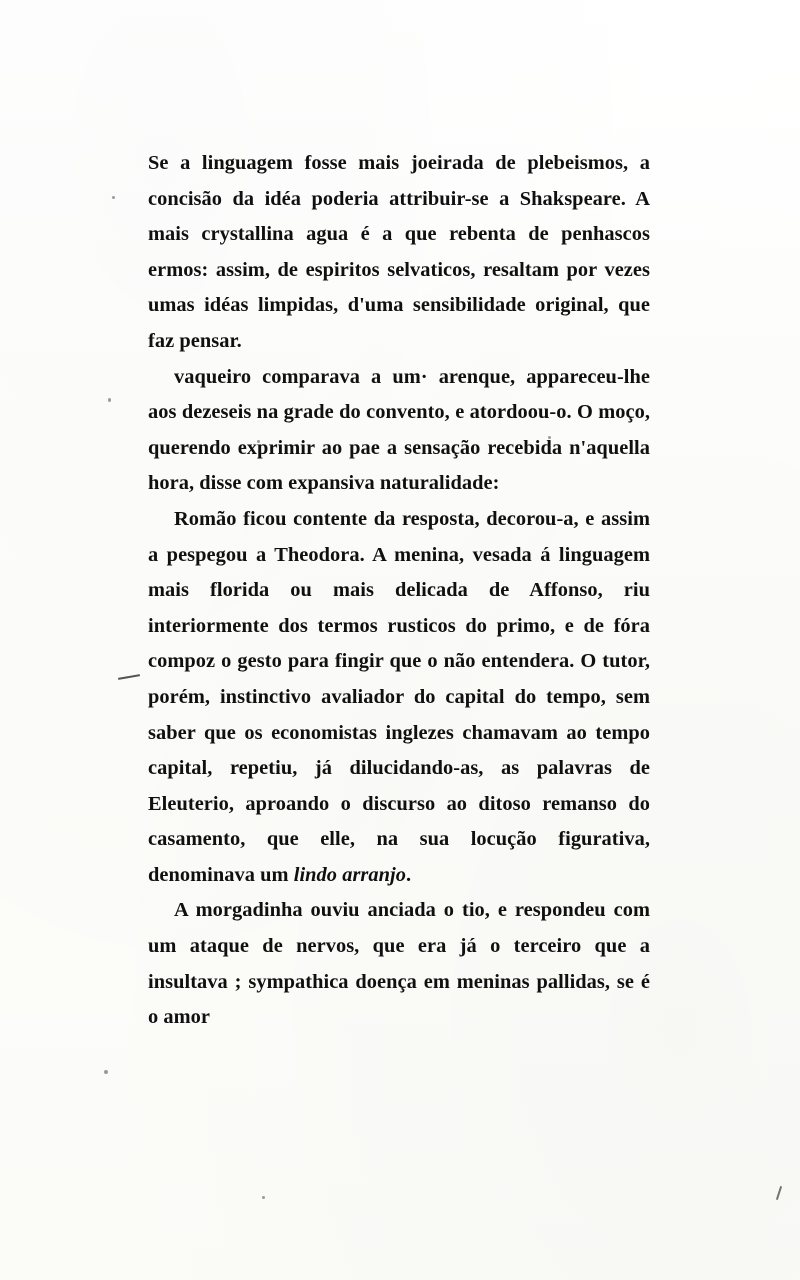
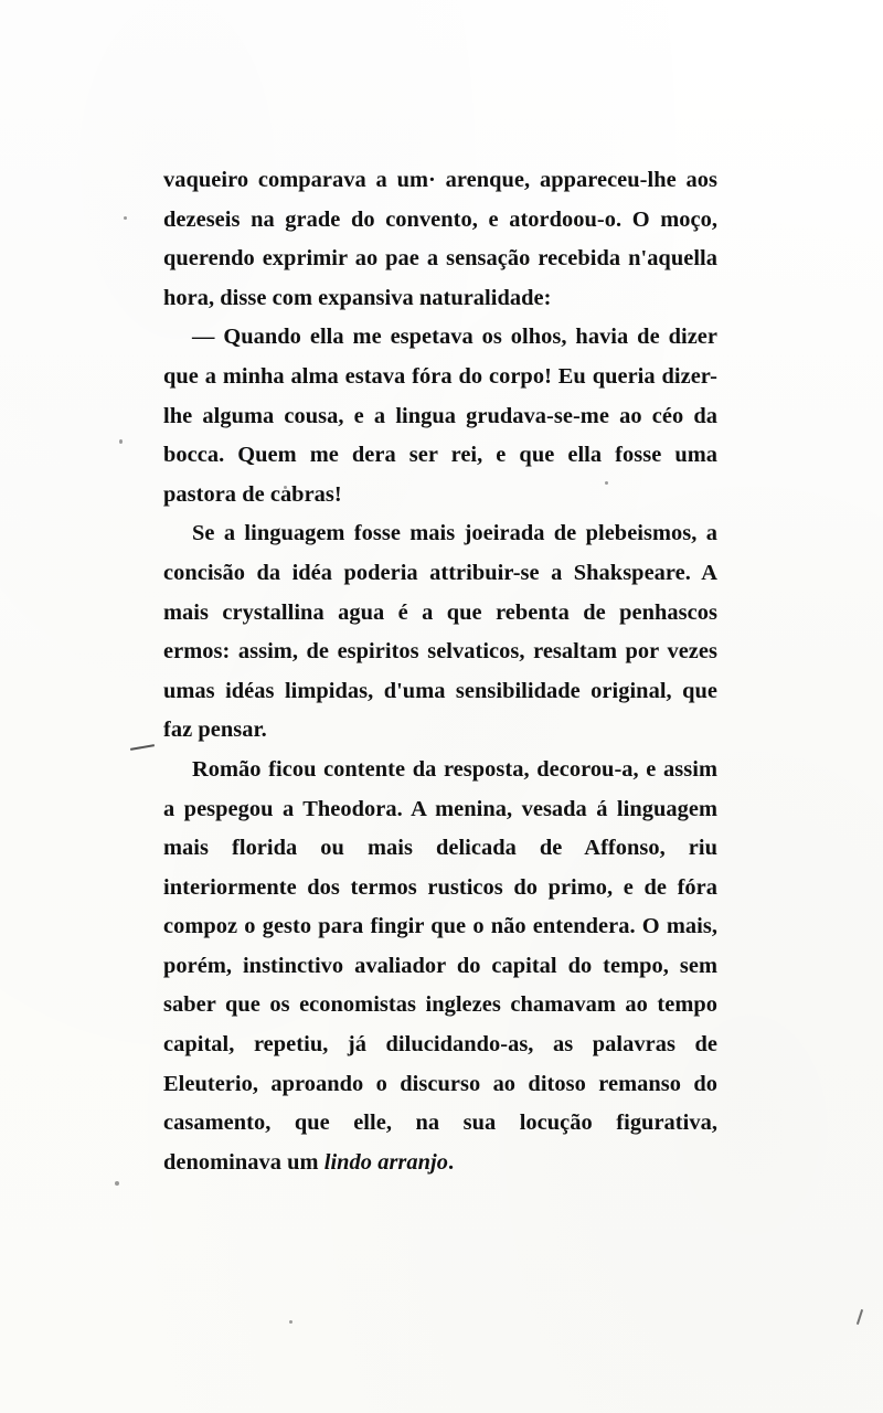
- Se a linguagem fosse mais joeirada de plebeismos, a concisão da idéa poderia attribuir-se a Shakspeare. A mais crystallina agua é a que rebenta de penhascos ermos: assim, de espiritos selvaticos, resaltam por vezes umas idéas limpidas, d'uma sensibilidade original, que faz pensar.
+ vaqueiro comparava a um· arenque, appareceu-lhe aos dezeseis na grade do convento, e atordoou-o. O moço, querendo exprimir ao pae a sensação recebida n'aquella hora, disse com expansiva naturalidade:
+ — Quando ella me espetava os olhos, havia de dizer que a minha alma estava fóra do corpo! Eu queria dizer-lhe alguma cousa, e a lingua grudava-se-me ao céo da bocca. Quem me dera ser rei, e que ella fosse uma pastora de cabras!
- vaqueiro comparava a um· arenque, appareceu-lhe aos dezeseis na grade do convento, e atordoou-o. O moço, querendo exprimir ao pae a sensação recebida n'aquella hora, disse com expansiva naturalidade:
+ Se a linguagem fosse mais joeirada de plebeismos, a concisão da idéa poderia attribuir-se a Shakspeare. A mais crystallina agua é a que rebenta de penhascos ermos: assim, de espiritos selvaticos, resaltam por vezes umas idéas limpidas, d'uma sensibilidade original, que faz pensar.
- Romão ficou contente da resposta, decorou-a, e assim a pespegou a Theodora. A menina, vesada á linguagem mais florida ou mais delicada de Affonso, riu interiormente dos termos rusticos do primo, e de fóra compoz o gesto para fingir que o não entendera. O tutor, porém, instinctivo avaliador do capital do tempo, sem saber que os economistas inglezes chamavam ao tempo capital, repetiu, já dilucidando-as, as palavras de Eleuterio, aproando o discurso ao ditoso remanso do casamento, que elle, na sua locução figurativa, denominava um lindo arranjo.
+ Romão ficou contente da resposta, decorou-a, e assim a pespegou a Theodora. A menina, vesada á linguagem mais florida ou mais delicada de Affonso, riu interiormente dos termos rusticos do primo, e de fóra compoz o gesto para fingir que o não entendera. O mais, porém, instinctivo avaliador do capital do tempo, sem saber que os economistas inglezes chamavam ao tempo capital, repetiu, já dilucidando-as, as palavras de Eleuterio, aproando o discurso ao ditoso remanso do casamento, que elle, na sua locução figurativa, denominava um lindo arranjo.
- A morgadinha ouviu anciada o tio, e respondeu com um ataque de nervos, que era já o terceiro que a insultava ; sympathica doença em meninas pallidas, se é o amor
